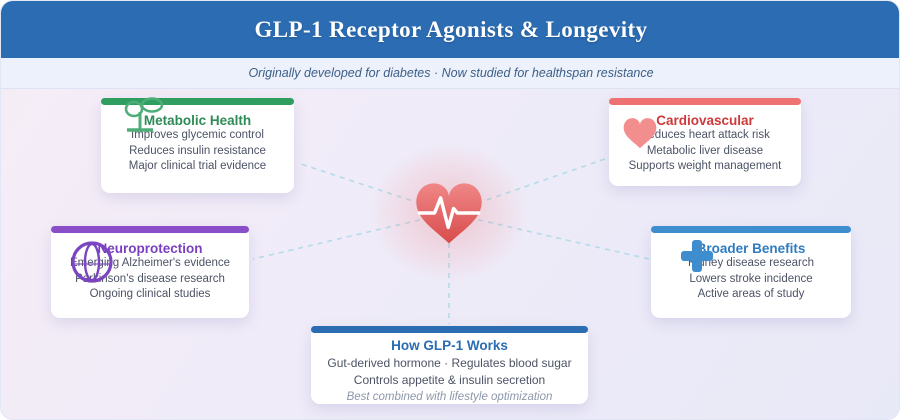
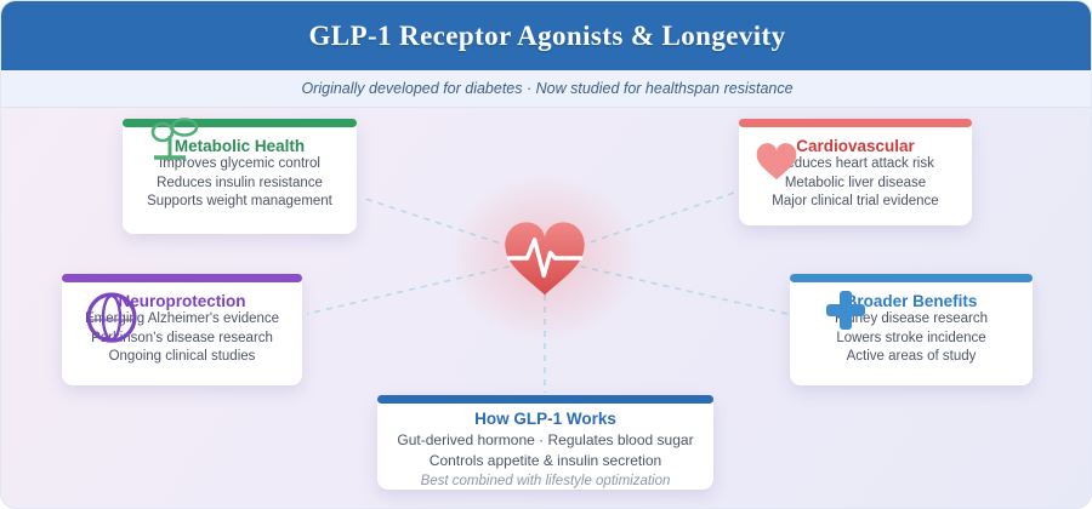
  GLP-1 Receptor Agonists & Longevity
  Originally developed for diabetes · Now studied for healthspan resistance
  Metabolic Health
  Improves glycemic control
  Reduces insulin resistance
- Major clinical trial evidence
+ Supports weight management
  Cardiovascular
  duces heart attack risk
  Metabolic liver disease
- Supports weight management
+ Major clinical trial evidence
  Neuroprotection
  mergig Alzheimer's evidence
  Prnson's disease research
  Ongoing clinical studies
  roader Benefits
  Kney disease research
  Lowers stroke incidence
  Active areas of study
  How GLP-1 Works
  Gut-derived hormone · Regulates blood sugar
  Controls appetite & insulin secretion
  Best combined with lifestyle optimization
